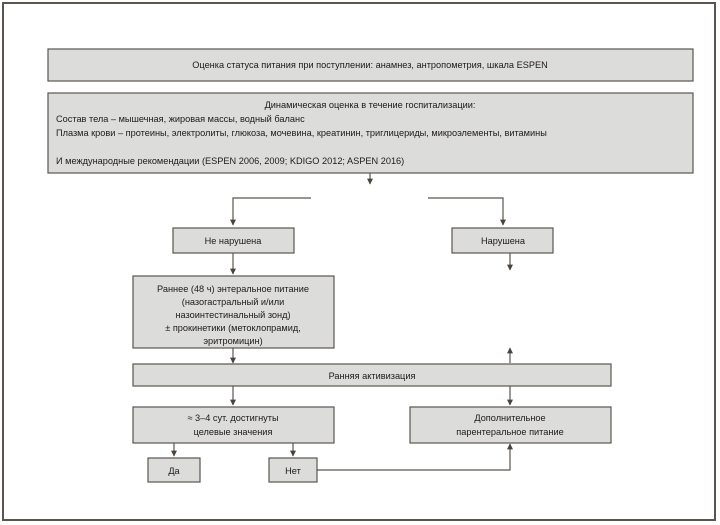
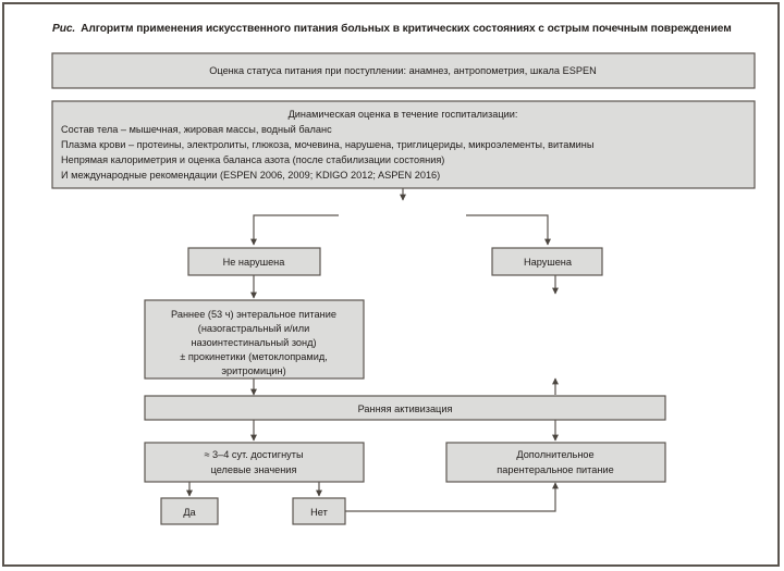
+ Рис. Алгоритм применения искусственного питания больных в критических состояниях с острым почечным повреждением
  Оценка статуса питания при поступлении: анамнез, антропометрия, шкала ESPEN
  Динамическая оценка в течение госпитализации:
  Состав тела – мышечная, жировая массы, водный баланс
- Плазма крови – протеины, электролиты, глюкоза, мочевина, креатинин, триглицериды, микроэлементы, витамины
+ Плазма крови – протеины, электролиты, глюкоза, мочевина, нарушена, триглицериды, микроэлементы, витамины
+ Непрямая калориметрия и оценка баланса азота (после стабилизации состояния)
  И международные рекомендации (ESPEN 2006, 2009; KDIGO 2012; ASPEN 2016)
  Не нарушена
  Нарушена
- Раннее (48 ч) энтеральное питание
+ Раннее (53 ч) энтеральное питание
  (назогастральный и/или
  назоинтестинальный зонд)
  ± прокинетики (метоклопрамид,
  эритромицин)
  Ранняя активизация
  ≈ 3–4 сут. достигнуты
  целевые значения
  Дополнительное
  парентеральное питание
  Да
  Нет
